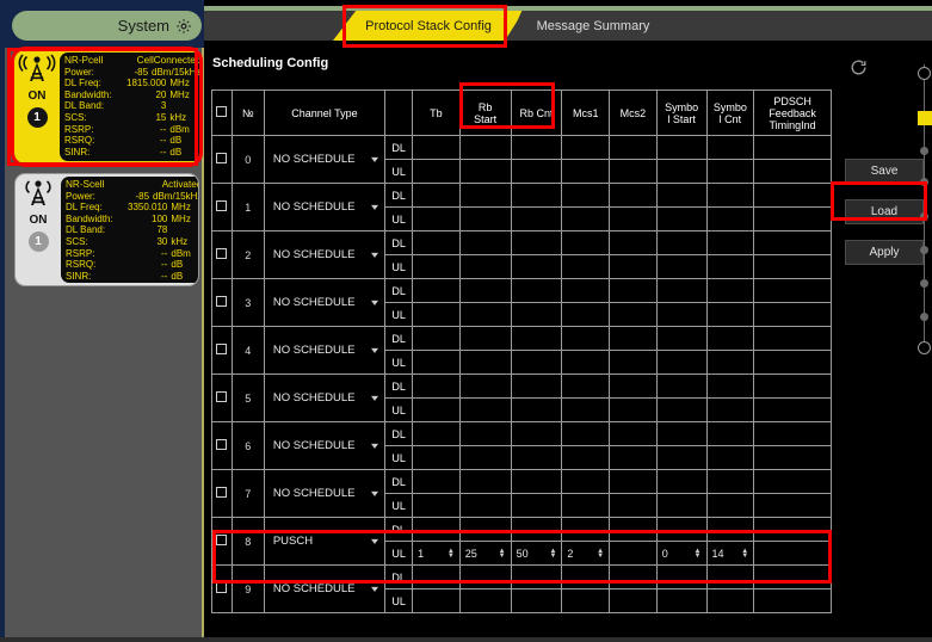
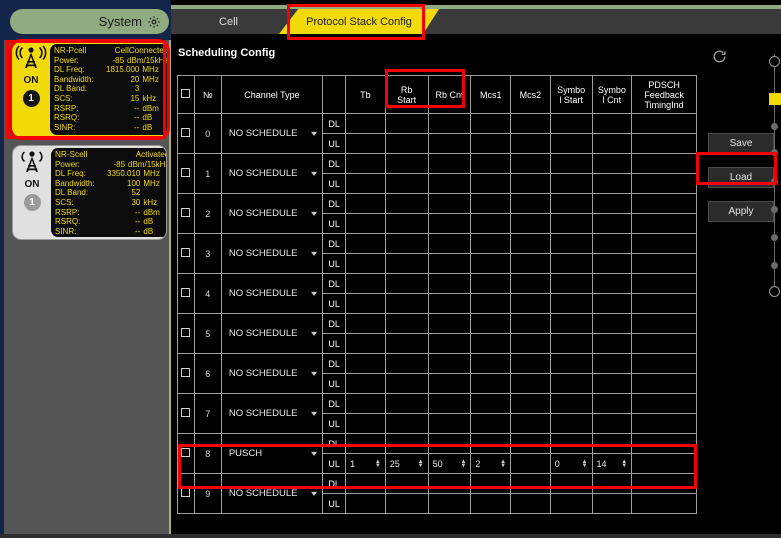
  System
  ON
  1
  NR-Pcell
  CellConnected
  Power:
  -85
  dBm/15kHz
  DL Freq:
  1815.000
  MHz
  Bandwidth:
  20
  MHz
  DL Band:
  3
  SCS:
  15
  kHz
  RSRP:
  --
  dBm
  RSRQ:
  --
  dB
  SINR:
  --
  dB
  ON
  1
  NR-Scell
  Activate
  Power:
  -85
  dBm/15kH
  DL Freq:
  3350.010
  MHz
  Bandwidth:
  100
  MHz
  DL Band:
- 78
+ 52
  SCS:
  30
  kHz
  RSRP:
  --
  dBm
  RSRQ:
  --
  dB
  SINR:
  --
  dB
+ Cell
  Protocol Stack Config
- Message Summary
  Scheduling Config
  	№	Channel Type		Tb	Rb Start	Rb Cnt	Mcs1	Mcs2	Symbo l Start	Symbo l Cnt	PDSCH Feedback TimingInd
  	0	NO SCHEDULE ▾	DL
  UL
  	1	NO SCHEDULE ▾	DL
  UL
  	2	NO SCHEDULE ▾	DL
  UL
  	3	NO SCHEDULE ▾	DL
  UL
  	4	NO SCHEDULE ▾	DL
  UL
  	5	NO SCHEDULE ▾	DL
  UL
  	6	NO SCHEDULE ▾	DL
  UL
  	7	NO SCHEDULE ▾	DL
  UL
  	8	PUSCH ▾	DL
  	9	NO SCHEDULE ▾	DL
  UL
  Save
  Load
  Apply
